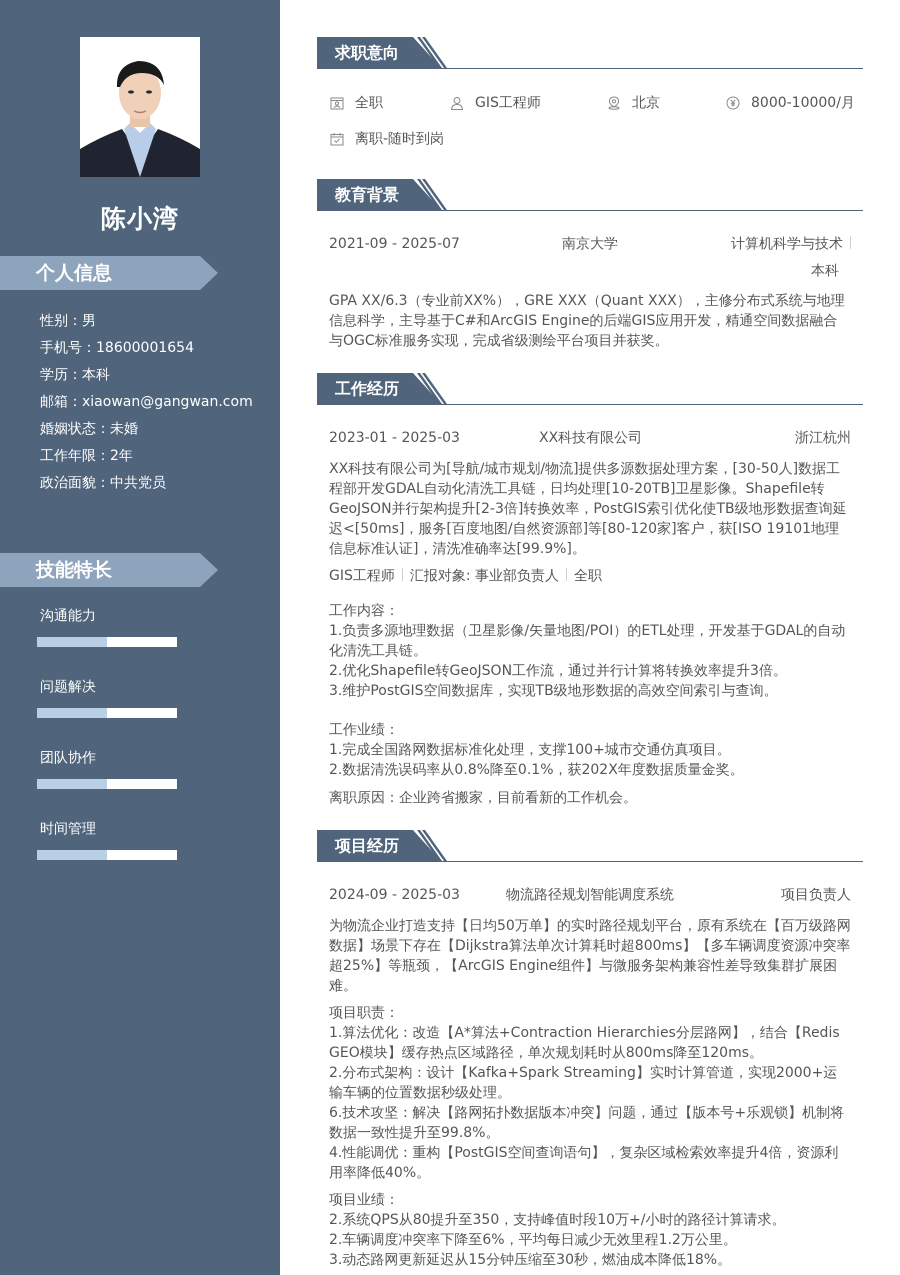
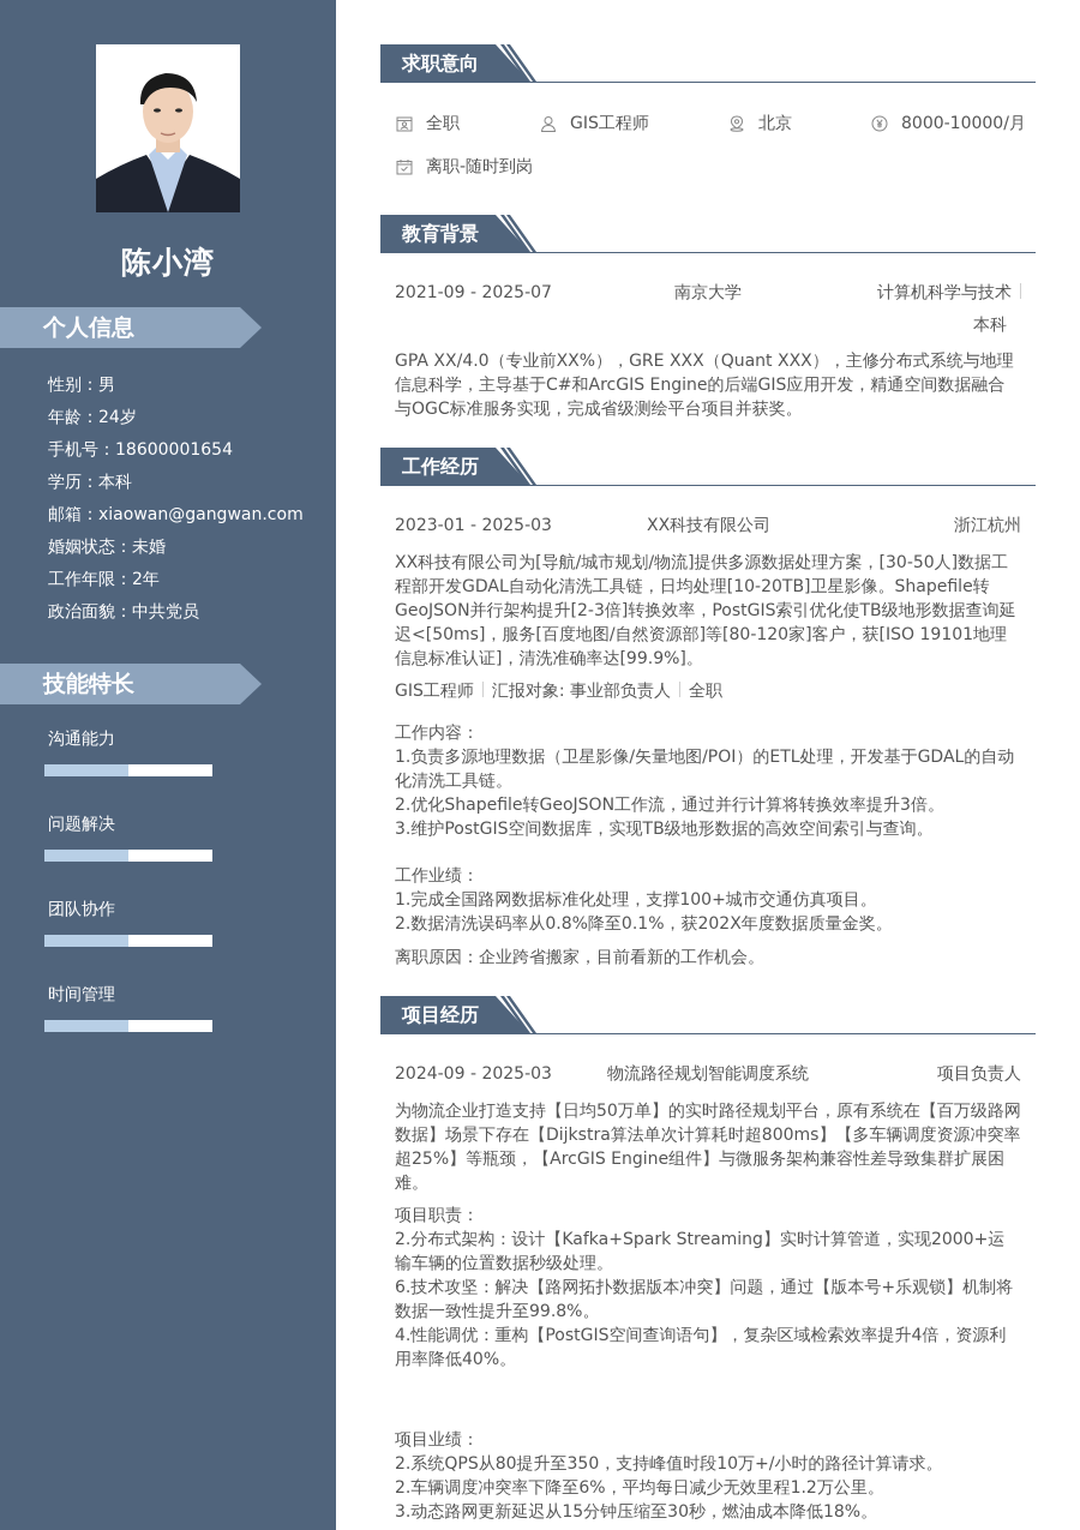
  陈小湾
  个人信息
  性别：男
+ 年龄：24岁
  手机号：18600001654
  学历：本科
  邮箱：xiaowan@gangwan.com
  婚姻状态：未婚
  工作年限：2年
  政治面貌：中共党员
  技能特长
  沟通能力
  问题解决
  团队协作
  时间管理
  求职意向
  全职
  GIS工程师
  北京
  8000-10000/月
  离职-随时到岗
  教育背景
  2021-09 - 2025-07
  南京大学
  计算机科学与技术
  本科
- GPA XX/6.3（专业前XX%），GRE XXX（Quant XXX），主修分布式系统与地理信息科学，主导基于C#和ArcGIS Engine的后端GIS应用开发，精通空间数据融合与OGC标准服务实现，完成省级测绘平台项目并获奖。
+ GPA XX/4.0（专业前XX%），GRE XXX（Quant XXX），主修分布式系统与地理信息科学，主导基于C#和ArcGIS Engine的后端GIS应用开发，精通空间数据融合与OGC标准服务实现，完成省级测绘平台项目并获奖。
  工作经历
  2023-01 - 2025-03
  XX科技有限公司
  浙江杭州
  XX科技有限公司为[导航/城市规划/物流]提供多源数据处理方案，[30-50人]数据工程部开发GDAL自动化清洗工具链，日均处理[10-20TB]卫星影像。Shapefile转GeoJSON并行架构提升[2-3倍]转换效率，PostGIS索引优化使TB级地形数据查询延迟<[50ms]，服务[百度地图/自然资源部]等[80-120家]客户，获[ISO 19101地理信息标准认证]，清洗准确率达[99.9%]。
  GIS工程师 汇报对象: 事业部负责人 全职
  工作内容：
  1.负责多源地理数据（卫星影像/矢量地图/POI）的ETL处理，开发基于GDAL的自动化清洗工具链。
  2.优化Shapefile转GeoJSON工作流，通过并行计算将转换效率提升3倍。
  3.维护PostGIS空间数据库，实现TB级地形数据的高效空间索引与查询。
  工作业绩：
  1.完成全国路网数据标准化处理，支撑100+城市交通仿真项目。
  2.数据清洗误码率从0.8%降至0.1%，获202X年度数据质量金奖。
  离职原因：企业跨省搬家，目前看新的工作机会。
  项目经历
  2024-09 - 2025-03
  物流路径规划智能调度系统
  项目负责人
  为物流企业打造支持【日均50万单】的实时路径规划平台，原有系统在【百万级路网数据】场景下存在【Dijkstra算法单次计算耗时超800ms】【多车辆调度资源冲突率超25%】等瓶颈，【ArcGIS Engine组件】与微服务架构兼容性差导致集群扩展困难。
  项目职责：
- 1.算法优化：改造【A*算法+Contraction Hierarchies分层路网】，结合【Redis GEO模块】缓存热点区域路径，单次规划耗时从800ms降至120ms。
  2.分布式架构：设计【Kafka+Spark Streaming】实时计算管道，实现2000+运输车辆的位置数据秒级处理。
  6.技术攻坚：解决【路网拓扑数据版本冲突】问题，通过【版本号+乐观锁】机制将数据一致性提升至99.8%。
  4.性能调优：重构【PostGIS空间查询语句】，复杂区域检索效率提升4倍，资源利用率降低40%。
  项目业绩：
  2.系统QPS从80提升至350，支持峰值时段10万+/小时的路径计算请求。
  2.车辆调度冲突率下降至6%，平均每日减少无效里程1.2万公里。
  3.动态路网更新延迟从15分钟压缩至30秒，燃油成本降低18%。
